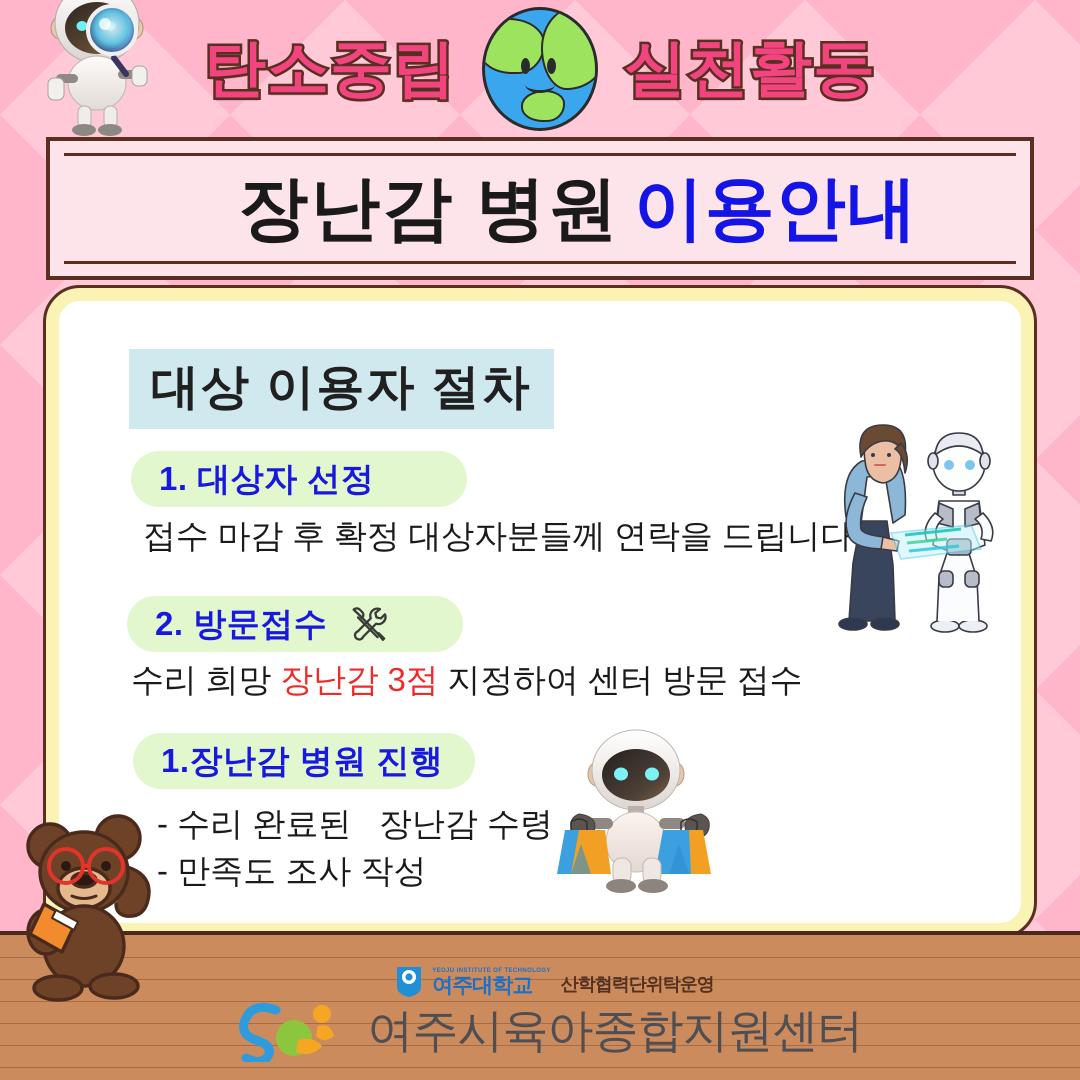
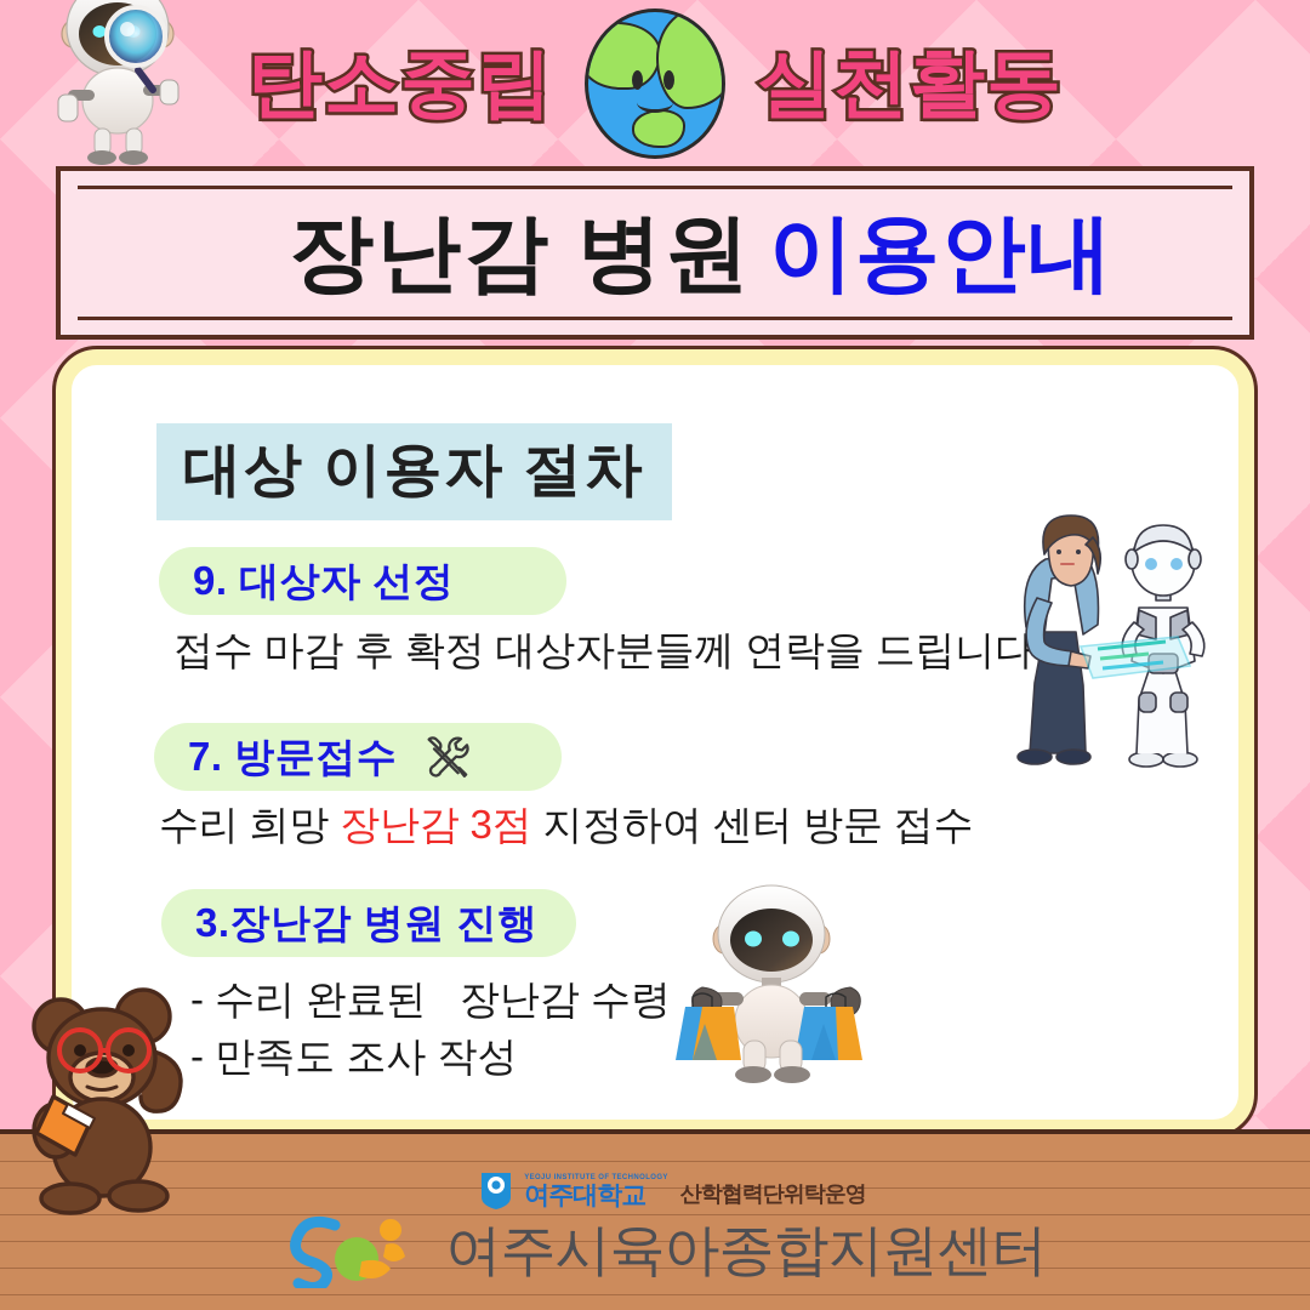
  탄소중립
  실천활동
  장난감 병원 이용안내
  대상 이용자 절차
- 1. 대상자 선정
+ 9. 대상자 선정
  접수 마감 후 확정 대상자분들께 연락을 드립니다
- 2. 방문접수
+ 7. 방문접수
  수리 희망 장난감 3점 지정하여 센터 방문 접수
- 1.장난감 병원 진행
+ 3.장난감 병원 진행
  - 수리 완료된 장난감 수령
  - 만족도 조사 작성
  여주대학교
  산학협력단위탁운영
  여주시육아종합지원센터
